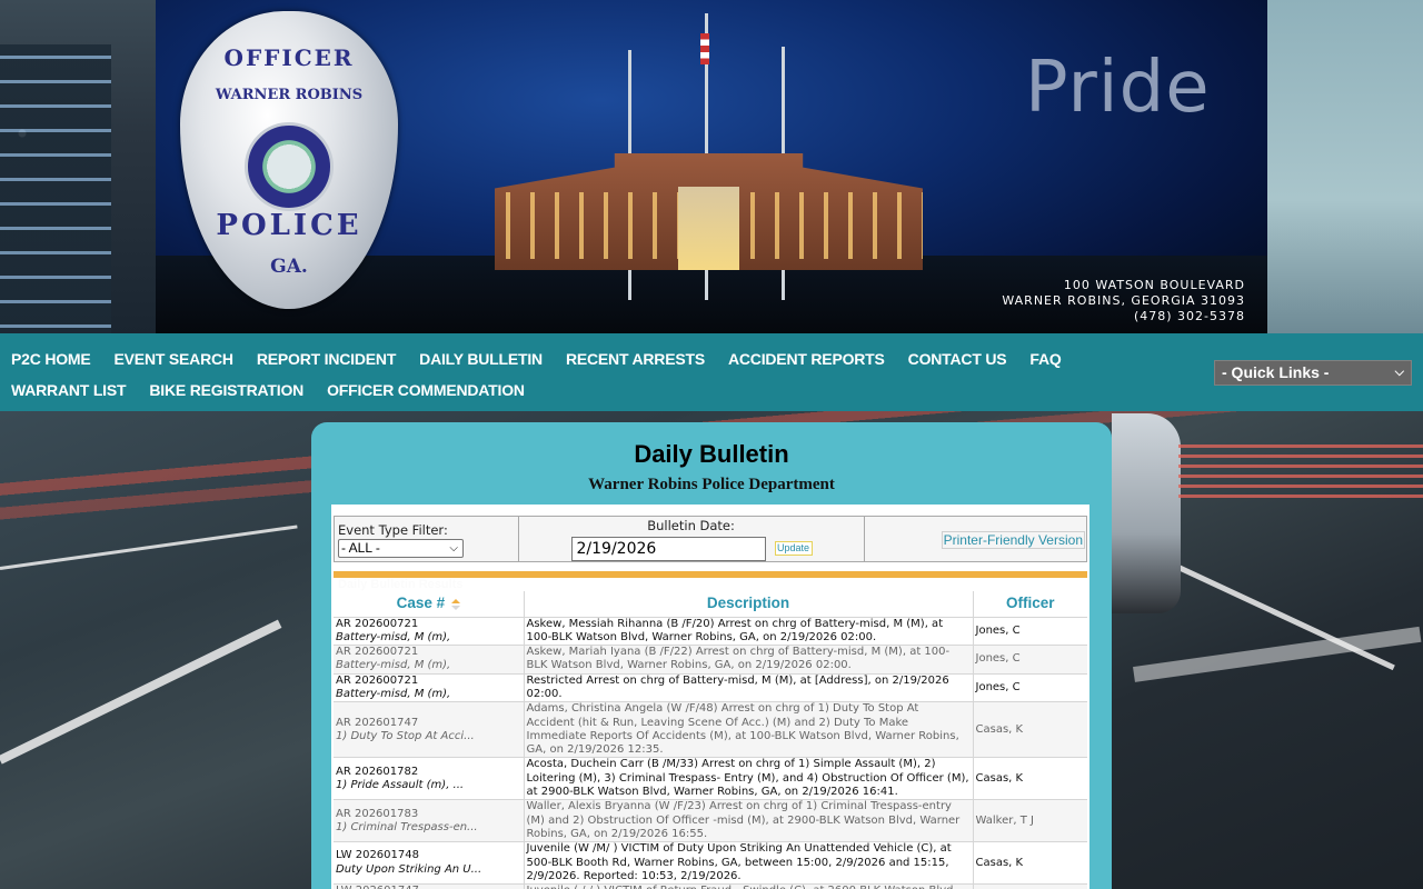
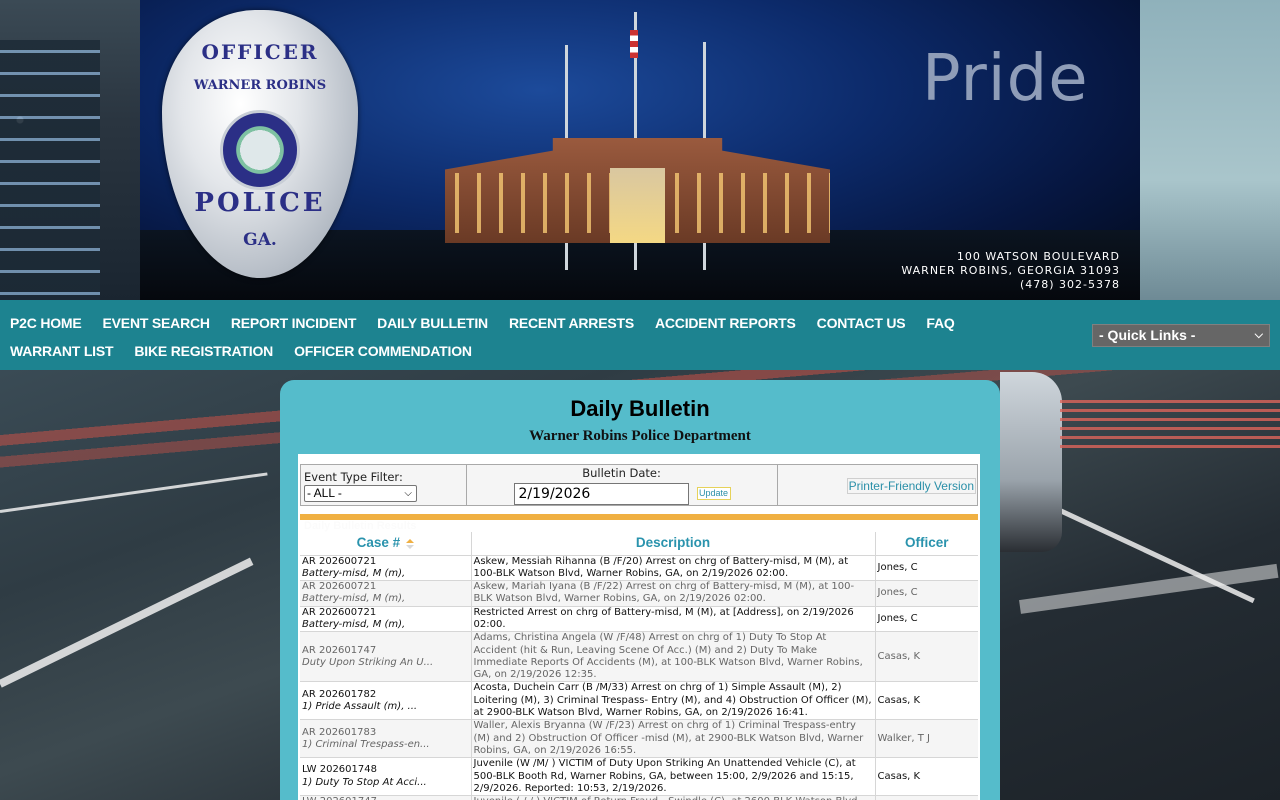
  OFFICER
  WARNER ROBINS
  POLICE
  GA.
  Pride
  100 WATSON BOULEVARD
  WARNER ROBINS, GEORGIA 31093
  (478) 302-5378
  P2C HOME
  EVENT SEARCH
  REPORT INCIDENT
  DAILY BULLETIN
  RECENT ARRESTS
  ACCIDENT REPORTS
  CONTACT US
  FAQ
  WARRANT LIST
  BIKE REGISTRATION
  OFFICER COMMENDATION
  - Quick Links -
  ⌵
  Daily Bulletin
  Warner Robins Police Department
  Event Type Filter:
  - ALL -
  ⌵
  Bulletin Date:
  2/19/2026
  Update
  Printer-Friendly Version
  Case #	Description	Officer
  AR 202600721Battery-misd, M (m),	Askew, Messiah Rihanna (B /F/20) Arrest on chrg of Battery-misd, M (M), at 100-BLK Watson Blvd, Warner Robins, GA, on 2/19/2026 02:00.	Jones, C
  AR 202600721Battery-misd, M (m),	Askew, Mariah Iyana (B /F/22) Arrest on chrg of Battery-misd, M (M), at 100-BLK Watson Blvd, Warner Robins, GA, on 2/19/2026 02:00.	Jones, C
  AR 202600721Battery-misd, M (m),	Restricted Arrest on chrg of Battery-misd, M (M), at [Address], on 2/19/2026 02:00.	Jones, C
- AR 2026017471) Duty To Stop At Acci...	Adams, Christina Angela (W /F/48) Arrest on chrg of 1) Duty To Stop At Accident (hit & Run, Leaving Scene Of Acc.) (M) and 2) Duty To Make Immediate Reports Of Accidents (M), at 100-BLK Watson Blvd, Warner Robins, GA, on 2/19/2026 12:35.	Casas, K
+ AR 202601747Duty Upon Striking An U...	Adams, Christina Angela (W /F/48) Arrest on chrg of 1) Duty To Stop At Accident (hit & Run, Leaving Scene Of Acc.) (M) and 2) Duty To Make Immediate Reports Of Accidents (M), at 100-BLK Watson Blvd, Warner Robins, GA, on 2/19/2026 12:35.	Casas, K
  AR 2026017821) Pride Assault (m), ...	Acosta, Duchein Carr (B /M/33) Arrest on chrg of 1) Simple Assault (M), 2) Loitering (M), 3) Criminal Trespass- Entry (M), and 4) Obstruction Of Officer (M), at 2900-BLK Watson Blvd, Warner Robins, GA, on 2/19/2026 16:41.	Casas, K
  AR 2026017831) Criminal Trespass-en...	Waller, Alexis Bryanna (W /F/23) Arrest on chrg of 1) Criminal Trespass-entry (M) and 2) Obstruction Of Officer -misd (M), at 2900-BLK Watson Blvd, Warner Robins, GA, on 2/19/2026 16:55.	Walker, T J
- LW 202601748Duty Upon Striking An U...	Juvenile (W /M/ ) VICTIM of Duty Upon Striking An Unattended Vehicle (C), at 500-BLK Booth Rd, Warner Robins, GA, between 15:00, 2/9/2026 and 15:15, 2/9/2026. Reported: 10:53, 2/19/2026.	Casas, K
+ LW 2026017481) Duty To Stop At Acci...	Juvenile (W /M/ ) VICTIM of Duty Upon Striking An Unattended Vehicle (C), at 500-BLK Booth Rd, Warner Robins, GA, between 15:00, 2/9/2026 and 15:15, 2/9/2026. Reported: 10:53, 2/19/2026.	Casas, K
